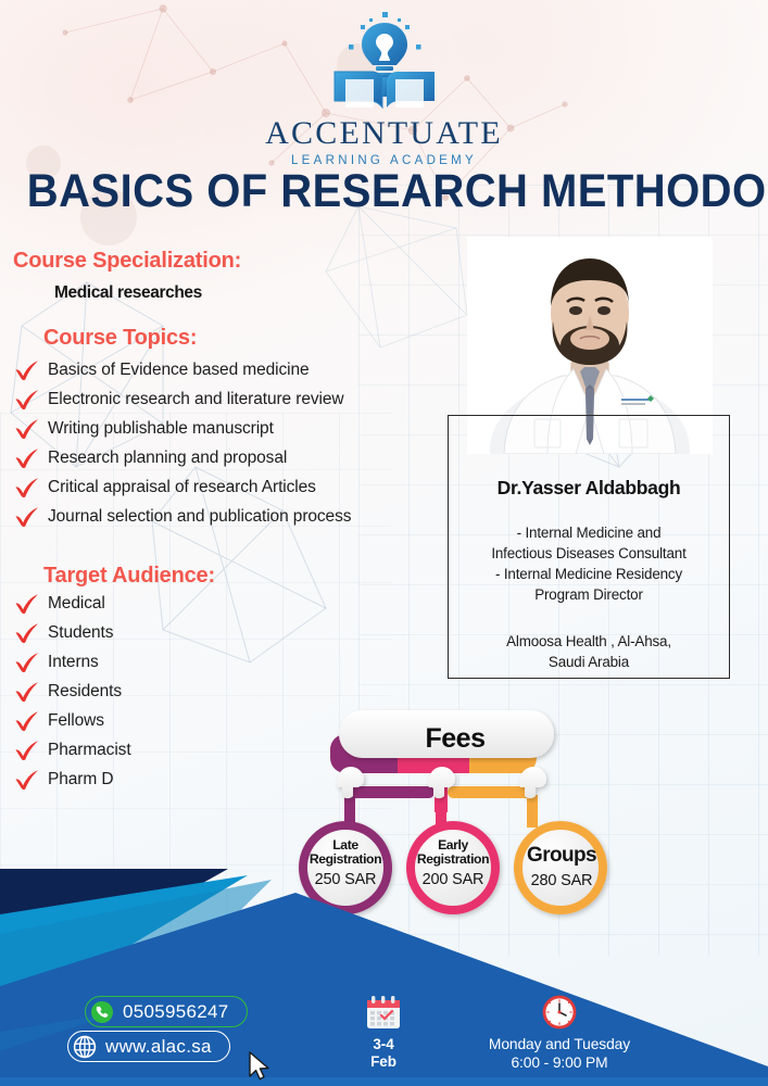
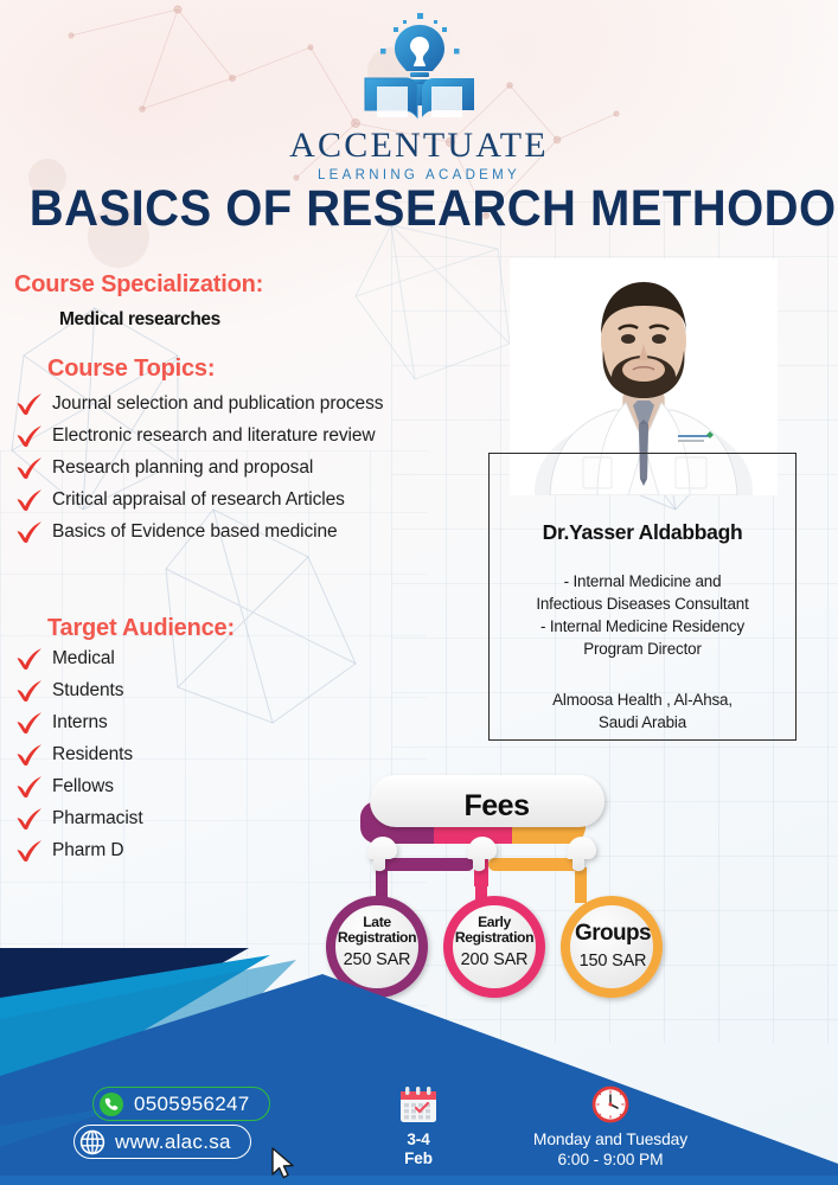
  ACCENTUATE
  LEARNING ACADEMY
  BASICS OF RESEARCH METHODO
  Course Specialization:
  Medical researches
  Course Topics:
- Basics of Evidence based medicine
+ Journal selection and publication process
  Electronic research and literature review
- Writing publishable manuscript
  Research planning and proposal
  Critical appraisal of research Articles
- Journal selection and publication process
+ Basics of Evidence based medicine
  Target Audience:
  Medical
  Students
  Interns
  Residents
  Fellows
  Pharmacist
  Pharm D
  Dr.Yasser Aldabbagh
  - Internal Medicine and
  Infectious Diseases Consultant
  - Internal Medicine Residency
  Program Director
  Almoosa Health , Al-Ahsa,
  Saudi Arabia
  Fees
  Late
  Registration
  250 SAR
  Early
  Registration
  200 SAR
  Groups
- 280 SAR
+ 150 SAR
  0505956247
  www.alac.sa
  3-4
  Feb
  Monday and Tuesday
  6:00 - 9:00 PM
